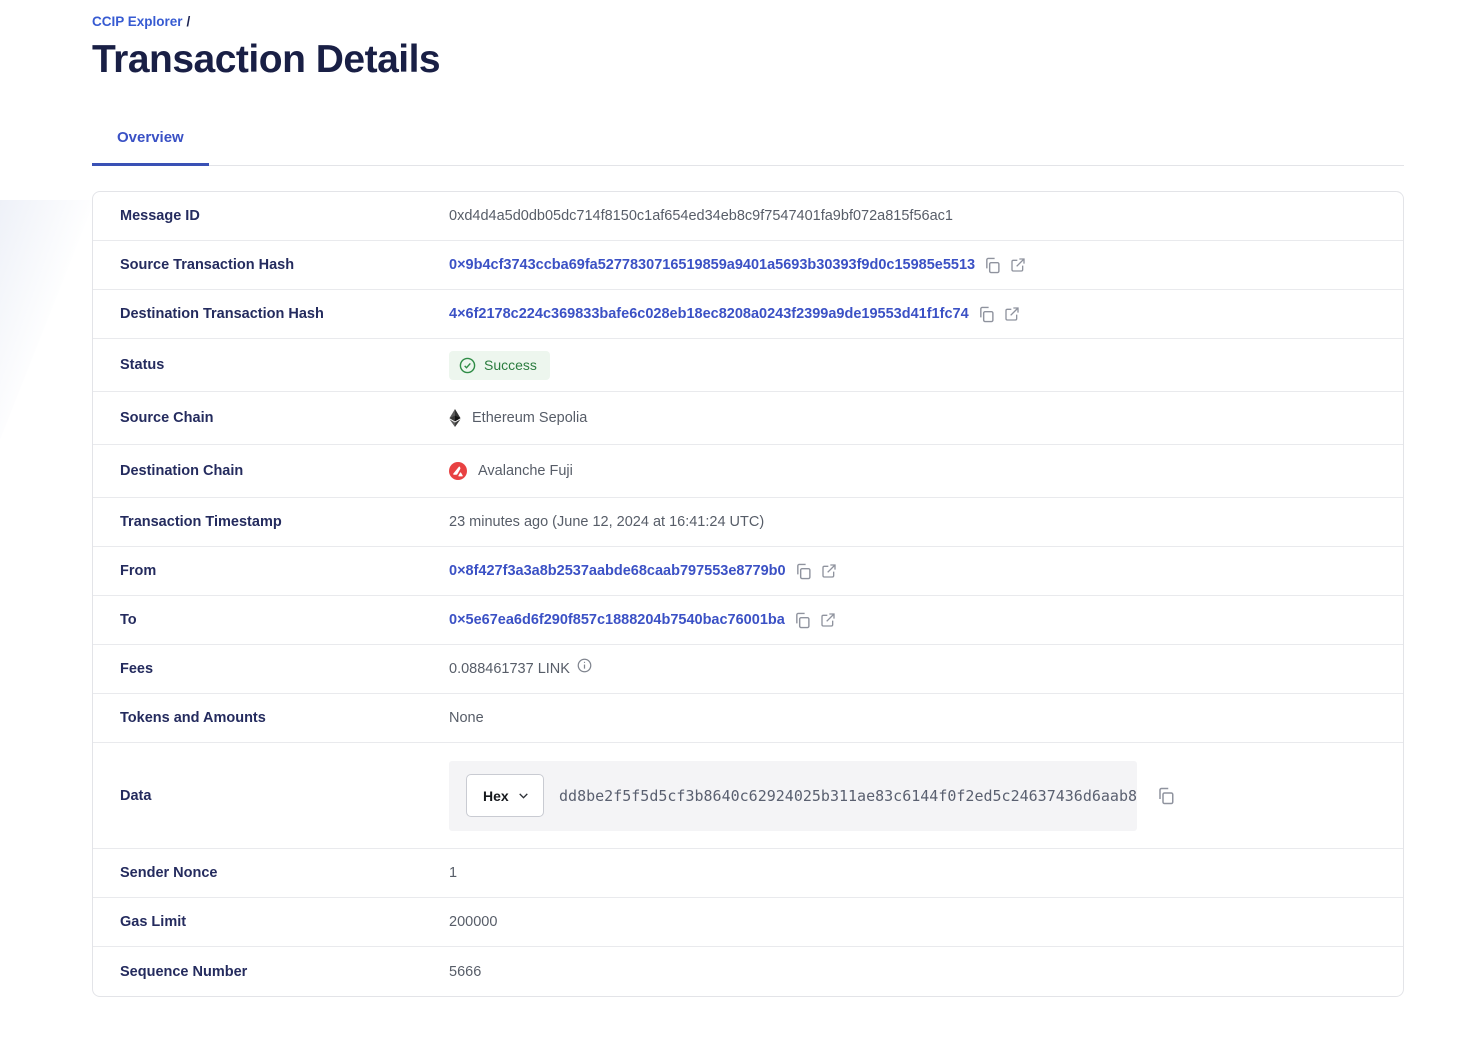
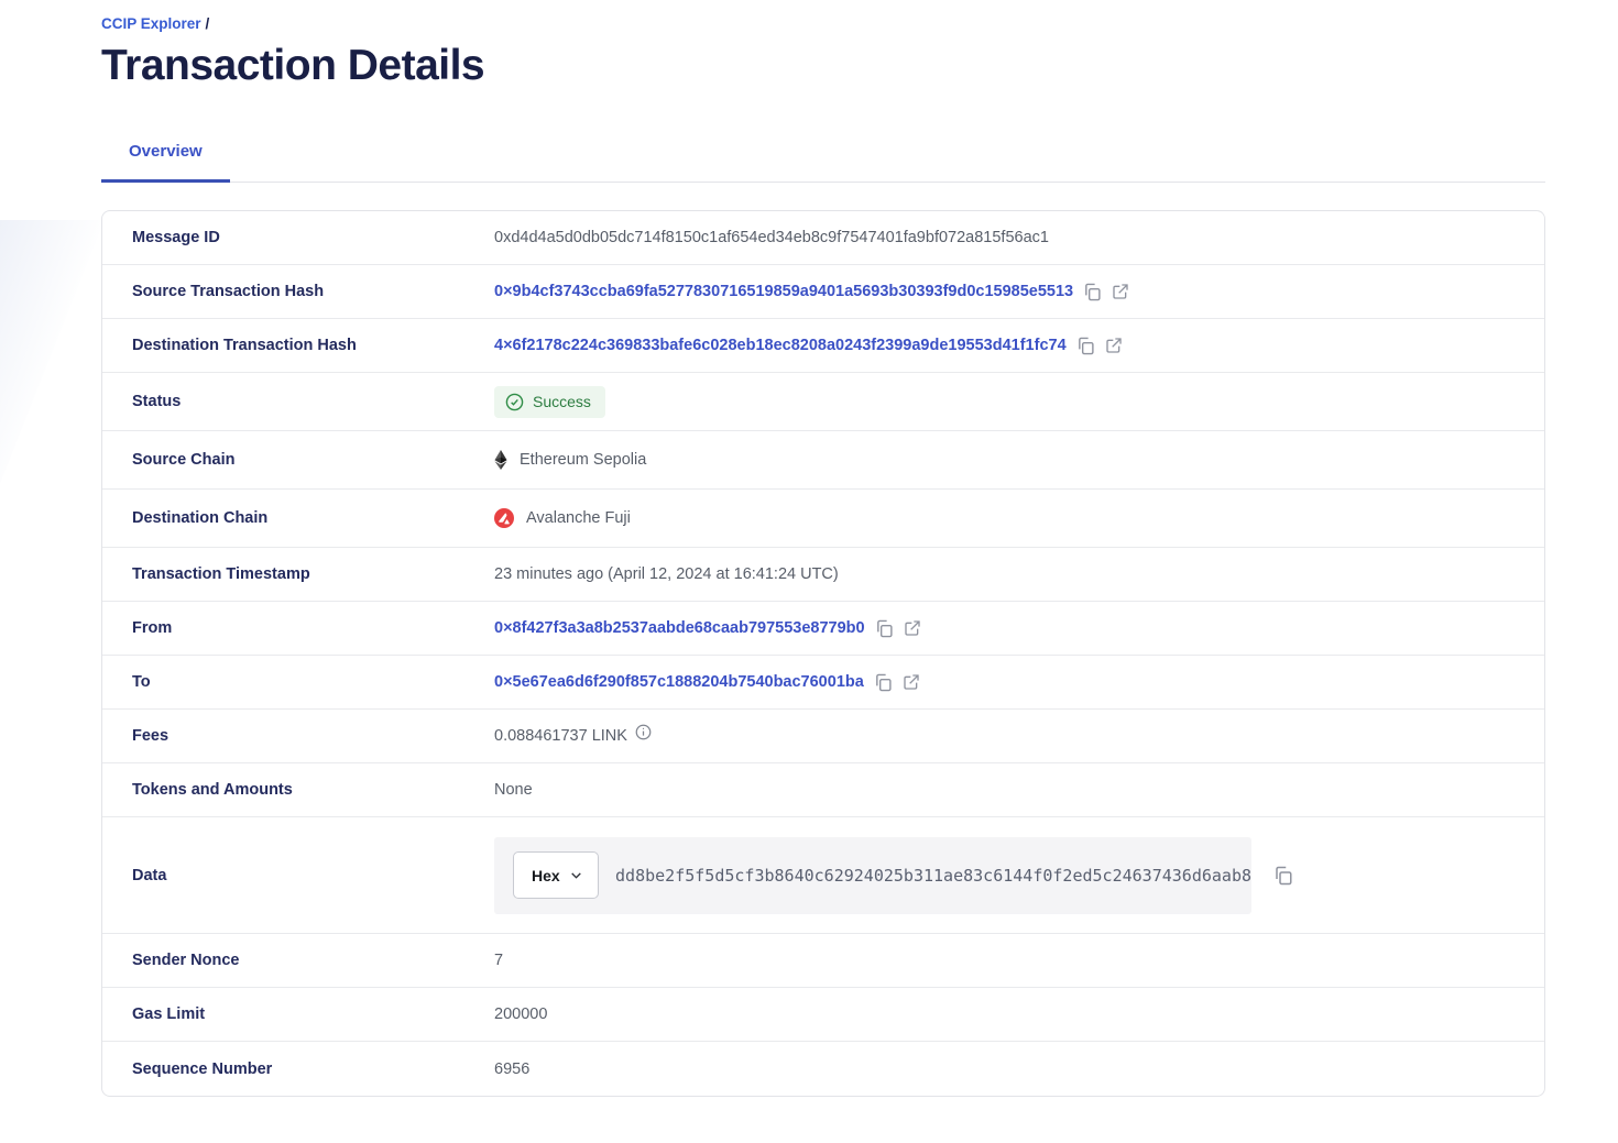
  CCIP Explorer /
  Transaction Details
  Overview
  Message ID
  0xd4d4a5d0db05dc714f8150c1af654ed34eb8c9f7547401fa9bf072a815f56ac1
  Source Transaction Hash
  0×9b4cf3743ccba69fa5277830716519859a9401a5693b30393f9d0c15985e5513
  Destination Transaction Hash
  4×6f2178c224c369833bafe6c028eb18ec8208a0243f2399a9de19553d41f1fc74
  Status
  Success
  Source Chain
  Ethereum Sepolia
  Destination Chain
  Avalanche Fuji
  Transaction Timestamp
- 23 minutes ago (June 12, 2024 at 16:41:24 UTC)
+ 23 minutes ago (April 12, 2024 at 16:41:24 UTC)
  From
  0×8f427f3a3a8b2537aabde68caab797553e8779b0
  To
  0×5e67ea6d6f290f857c1888204b7540bac76001ba
  Fees
  0.088461737 LINK
  Tokens and Amounts
  None
  Data
  Hex
  dd8be2f5f5d5cf3b8640c62924025b311ae83c6144f0f2ed5c24637436d6aab8
  Sender Nonce
- 1
+ 7
  Gas Limit
  200000
  Sequence Number
- 5666
+ 6956
